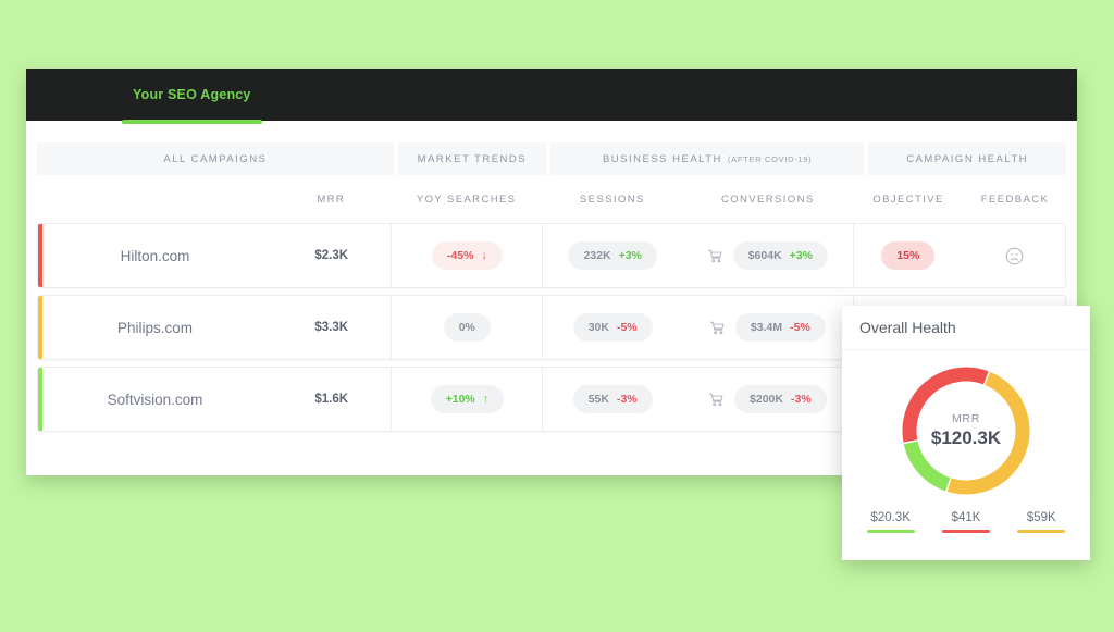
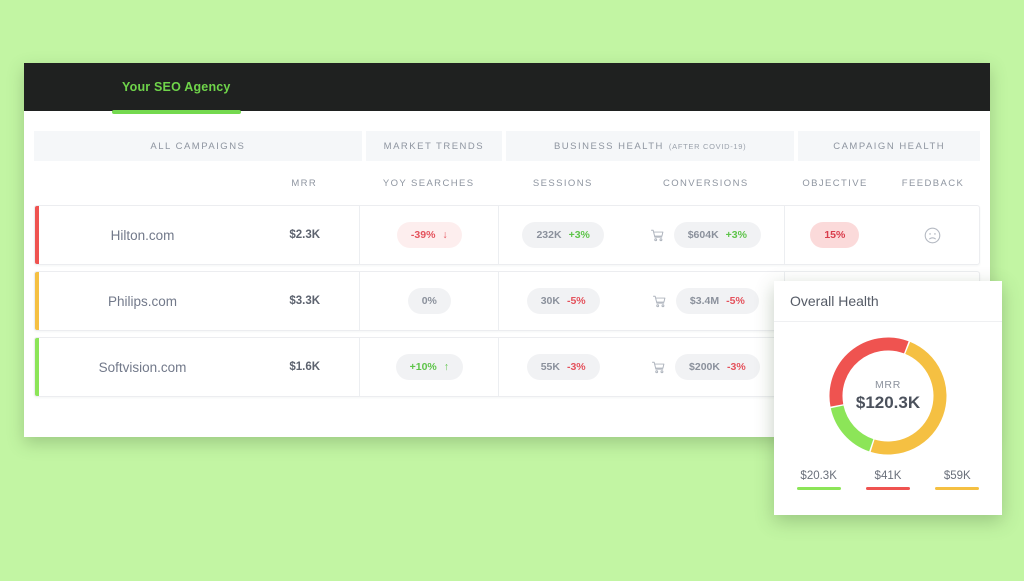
  Your SEO Agency
  ALL CAMPAIGNS
  MARKET TRENDS
  BUSINESS HEALTH
  (AFTER COVID-19)
  CAMPAIGN HEALTH
  MRR
  YOY SEARCHES
  SESSIONS
  CONVERSIONS
  OBJECTIVE
  FEEDBACK
  Hilton.com
  $2.3K
- -45%
+ -39%
  ↓
  232K
  +3%
  $604K
  +3%
  15%
  Philips.com
  $3.3K
  0%
  30K
  -5%
  $3.4M
  -5%
  Softvision.com
  $1.6K
  +10%
  ↑
  55K
  -3%
  $200K
  -3%
  Overall Health
  MRR
  $120.3K
  $20.3K
  $41K
  $59K
